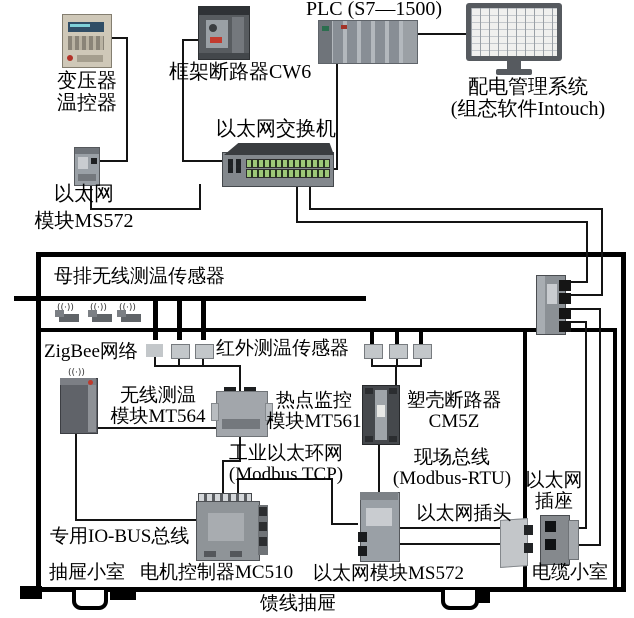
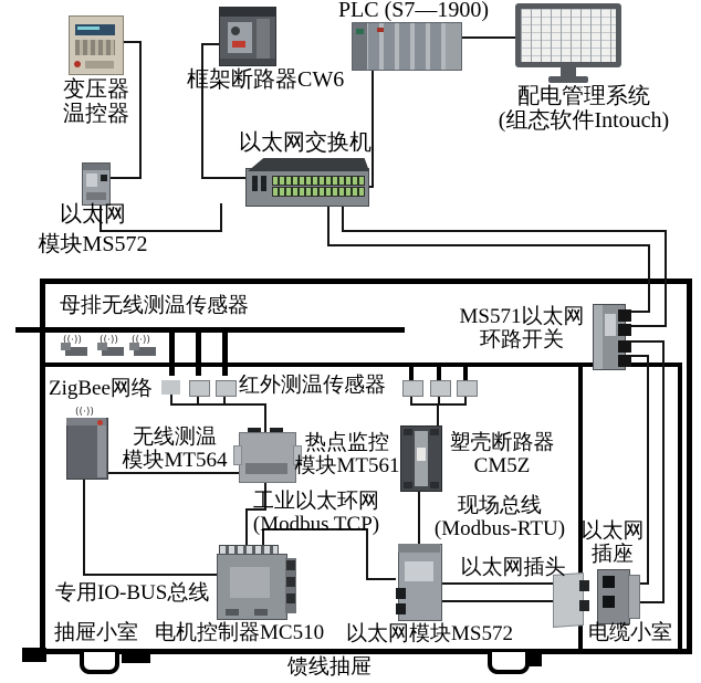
  ((·))
  ((·))
  ((·))
  ((·))
  变压器
  温控器
  框架断路器CW6
- PLC (S7—1500)
+ PLC (S7—1900)
  配电管理系统
  (组态软件Intouch)
  以太网交换机
  以太网
  模块MS572
  母排无线测温传感器
+ MS571以太网
+ 环路开关
  ZigBee网络
  红外测温传感器
  无线测温
  模块MT564
  热点监控
  模块MT561
  塑壳断路器
  CM5Z
  工业以太环网
  (Modbus TCP)
  现场总线
  (Modbus-RTU)
  以太网
  插座
  以太网插头
  专用IO-BUS总线
  抽屉小室
  电机控制器MC510
  以太网模块MS572
  电缆小室
  馈线抽屉
